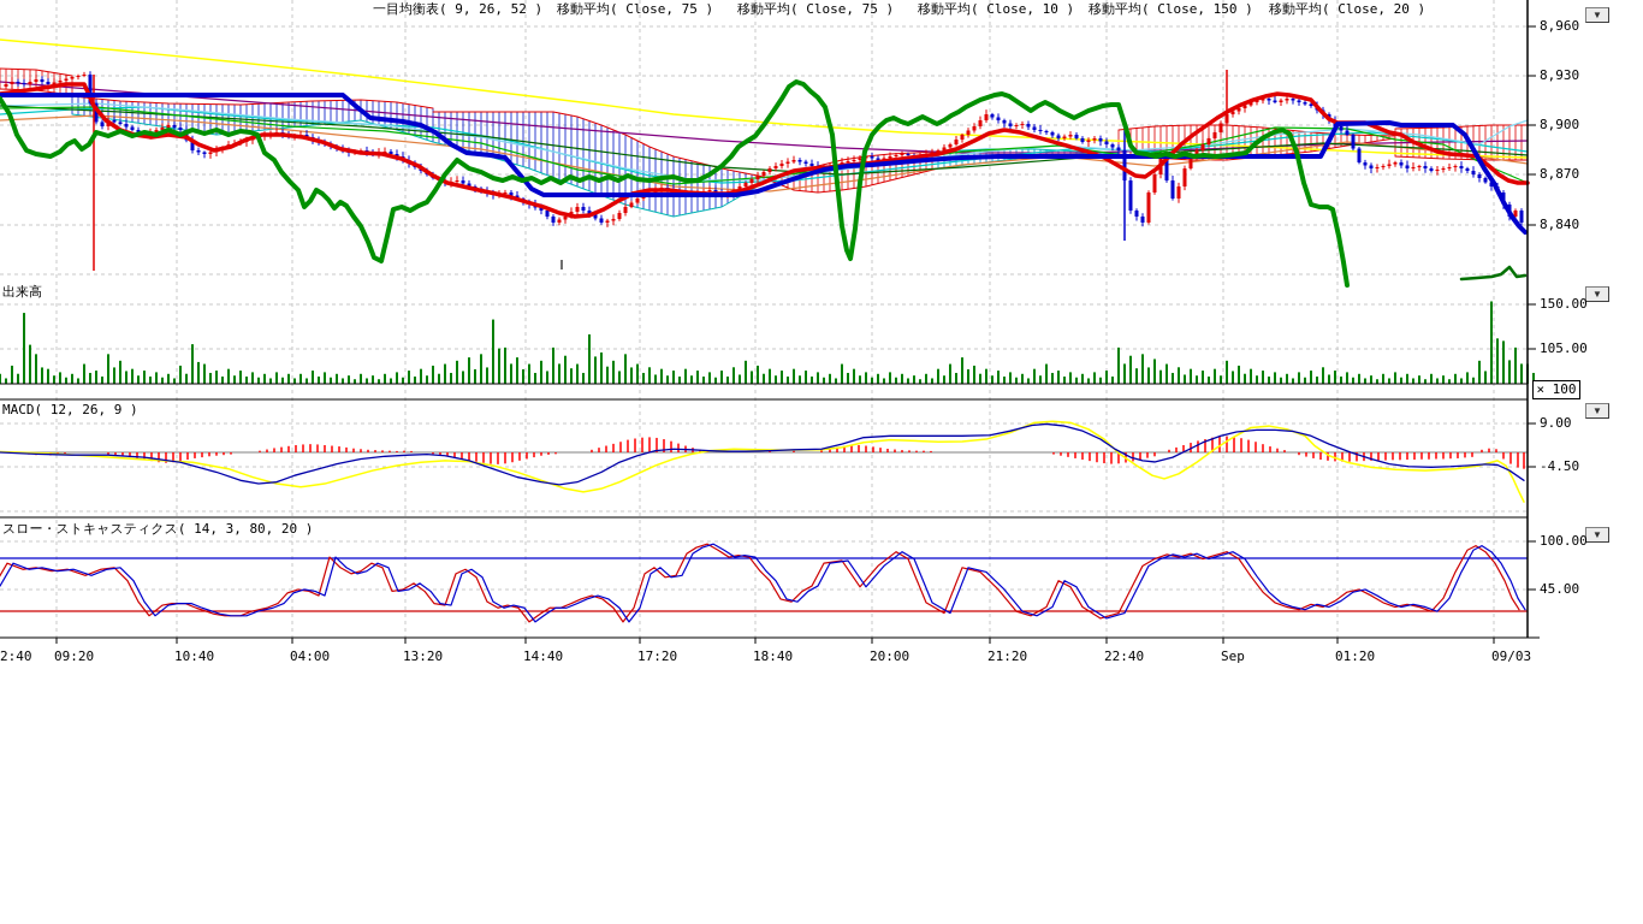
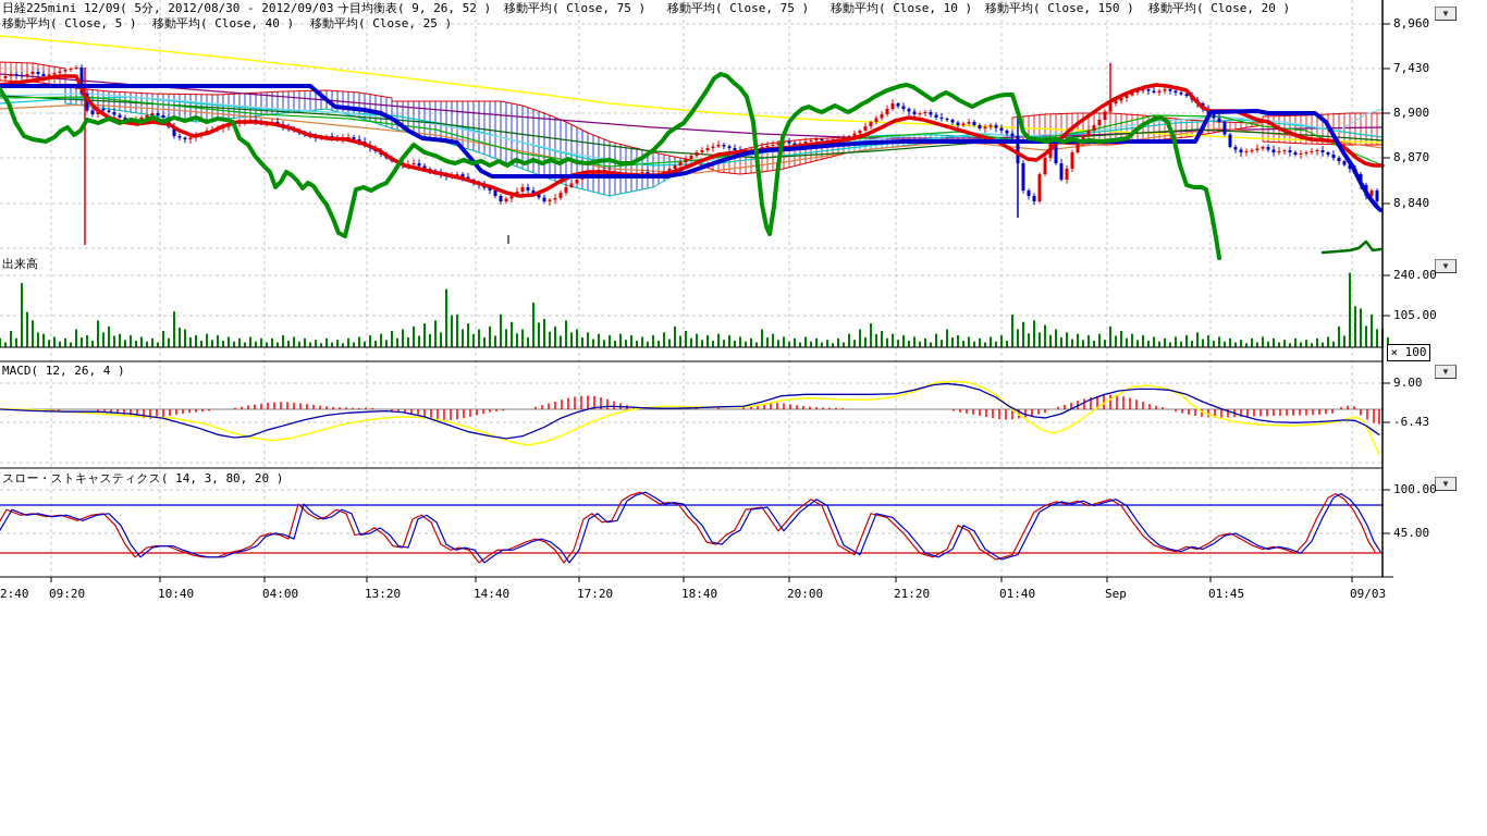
+ 日経225mini 12/09( 5分, 2012/08/30 - 2012/09/03 )
  一目均衡表( 9, 26, 52 )
  移動平均( Close, 75 )
  移動平均( Close, 75 )
  移動平均( Close, 10 )
  移動平均( Close, 150 )
  移動平均( Close, 20 )
+ 移動平均( Close, 5 )
+ 移動平均( Close, 40 )
+ 移動平均( Close, 25 )
  出来高
- MACD( 12, 26, 9 )
+ MACD( 12, 26, 4 )
  スロー・ストキャスティクス( 14, 3, 80, 20 )
  × 100
  ▼
  ▼
  ▼
  ▼
  8,960
- 8,930
+ 7,430
  8,900
  8,870
  8,840
- 150.00
+ 240.00
  105.00
  9.00
- -4.50
+ -6.43
  100.00
  45.00
  2:40
  09:20
  10:40
  04:00
  13:20
  14:40
  17:20
  18:40
  20:00
  21:20
- 22:40
+ 01:40
  Sep
- 01:20
+ 01:45
  09/03
